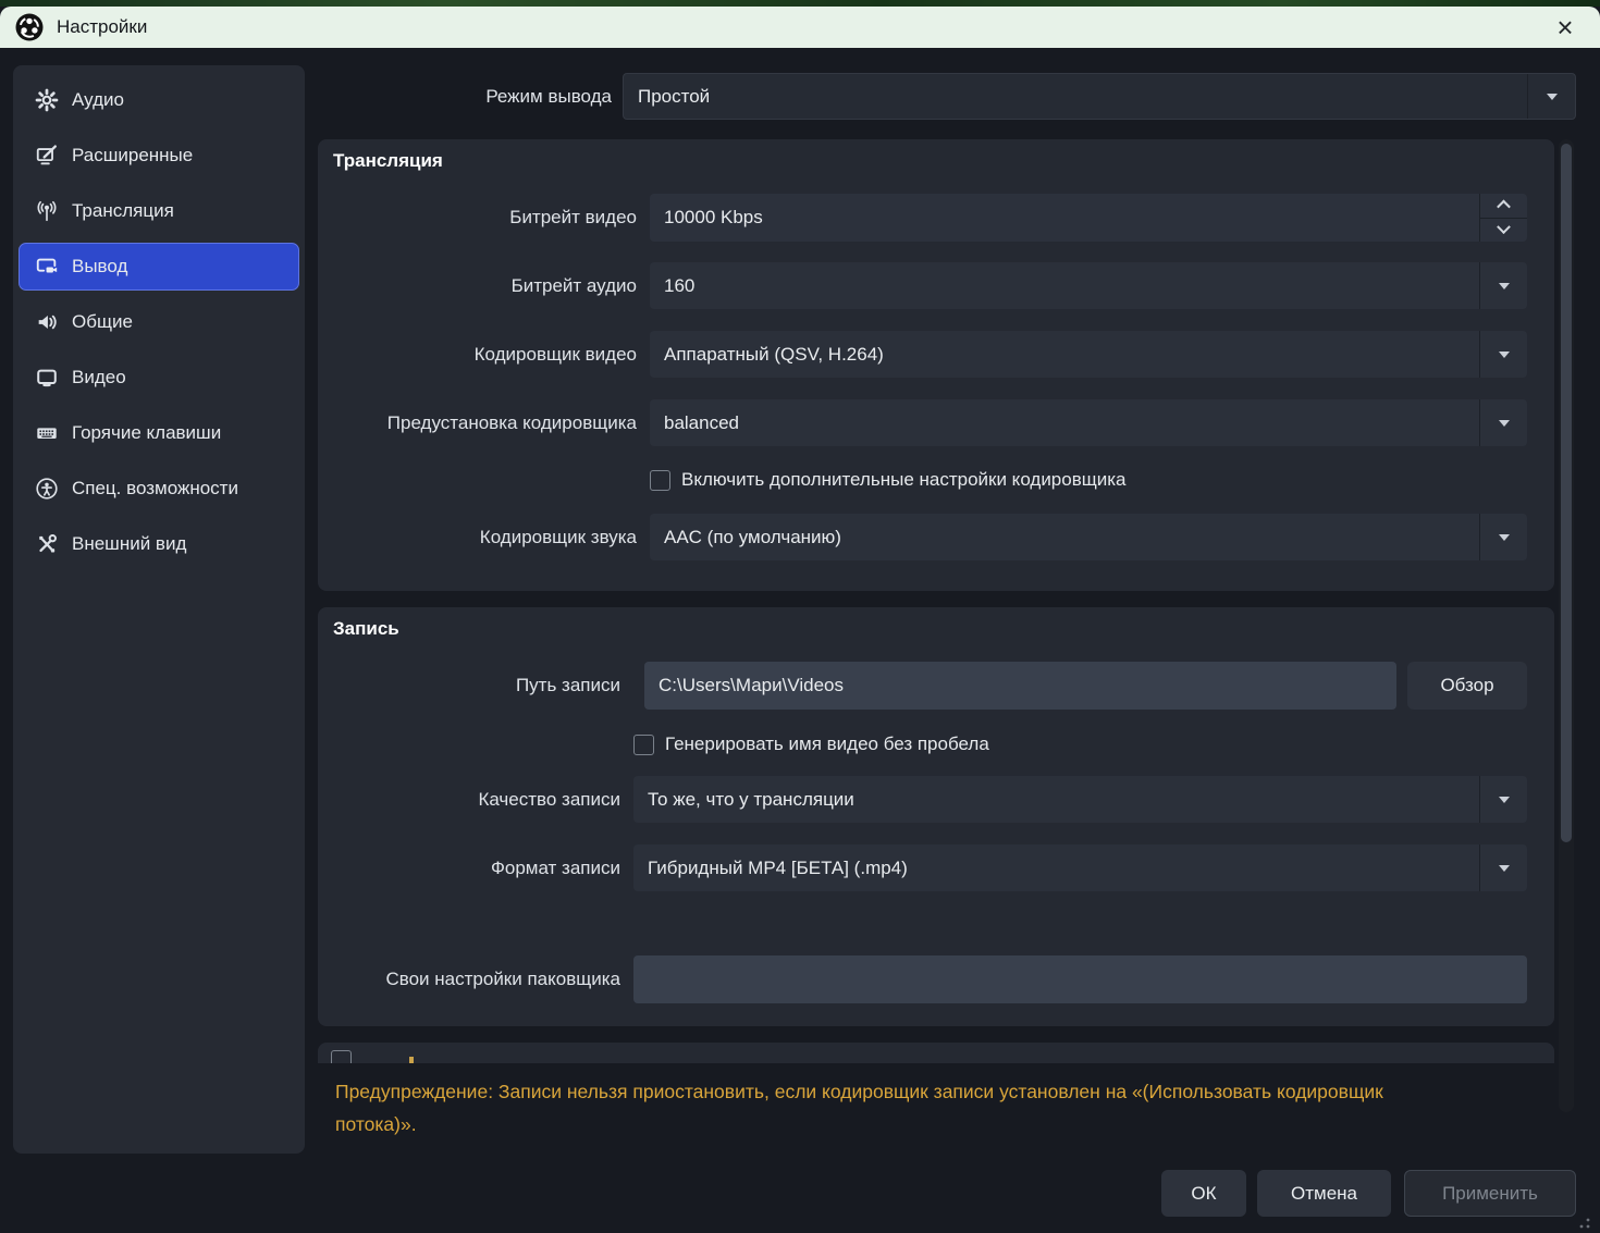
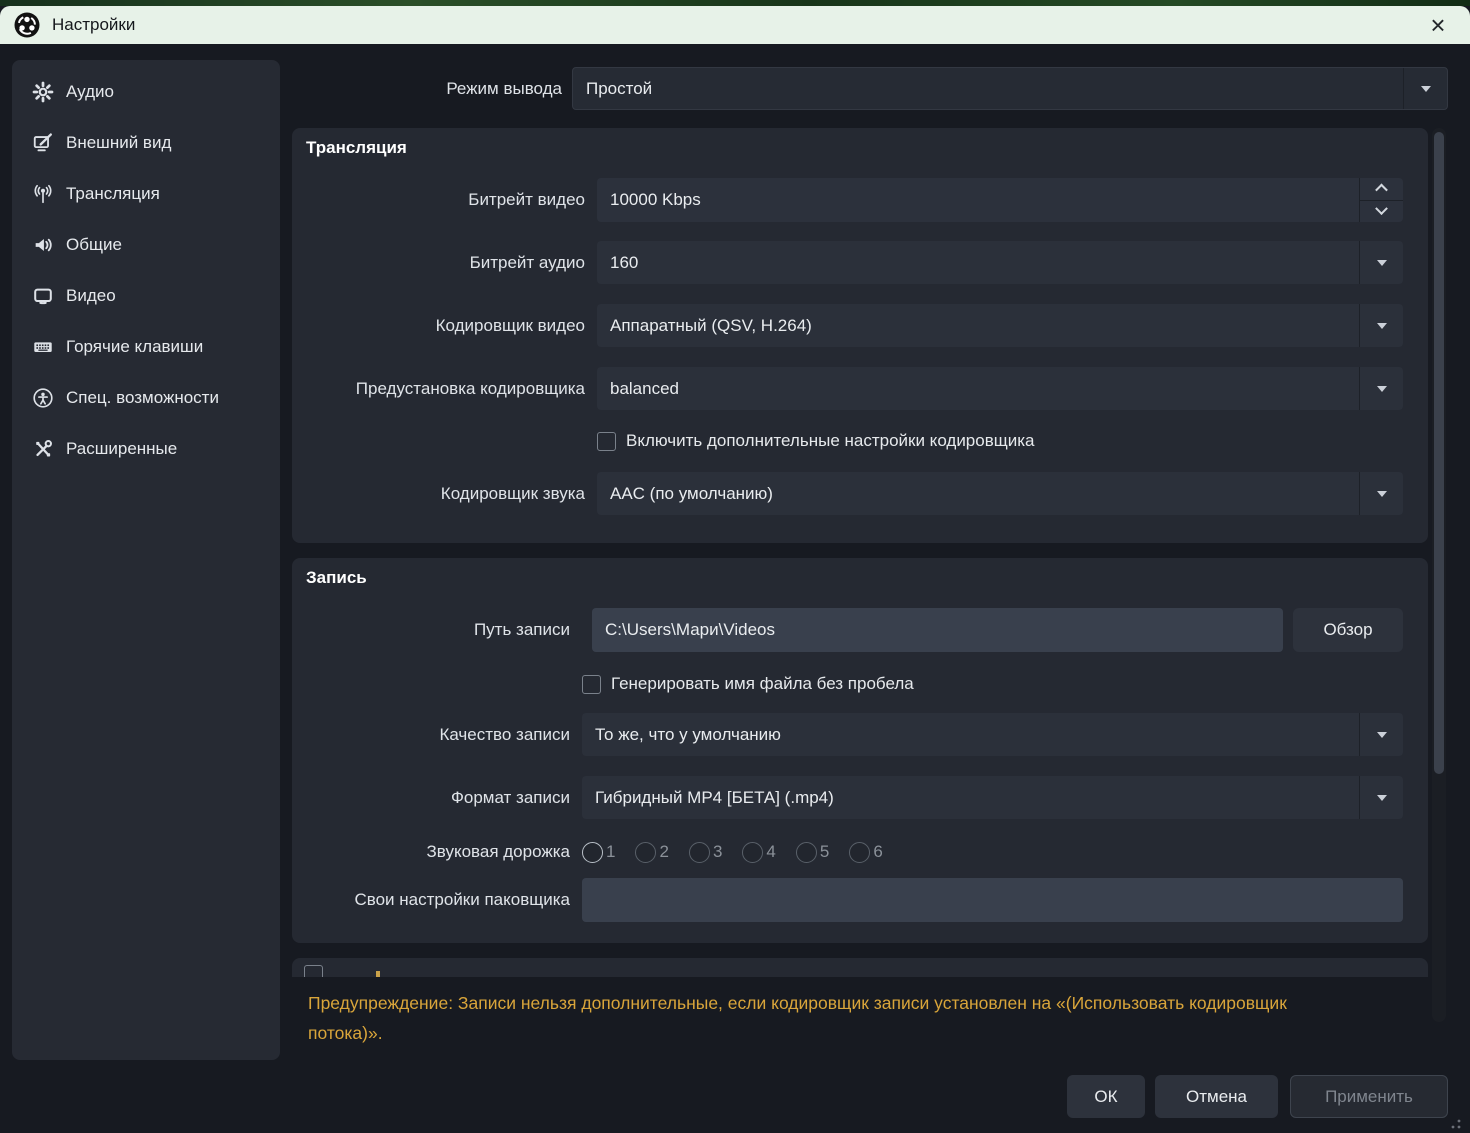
  Настройки
  ×
  Аудио
- Расширенные
+ Внешний вид
  Трансляция
- Вывод
  Общие
  Видео
  Горячие клавиши
  Спец. возможности
- Внешний вид
+ Расширенные
  Режим вывода
  Простой
  Трансляция
  Битрейт видео
  10000 Kbps
  Битрейт аудио
  160
  Кодировщик видео
  Аппаратный (QSV, H.264)
  Предустановка кодировщика
  balanced
  Включить дополнительные настройки кодировщика
  Кодировщик звука
  AAC (по умолчанию)
  Запись
  Путь записи
  C:\Users\Мари\Videos
  Обзор
- Генерировать имя видео без пробела
+ Генерировать имя файла без пробела
  Качество записи
- То же, что у трансляции
+ То же, что у умолчанию
  Формат записи
  Гибридный MP4 [БЕТА] (.mp4)
+ Звуковая дорожка
+ 1
+ 2
+ 3
+ 4
+ 5
+ 6
  Свои настройки паковщика
- Предупреждение: Записи нельзя приостановить, если кодировщик записи установлен на «(Использовать кодировщик потока)».
+ Предупреждение: Записи нельзя дополнительные, если кодировщик записи установлен на «(Использовать кодировщик потока)».
  ОК
  Отмена
  Применить
